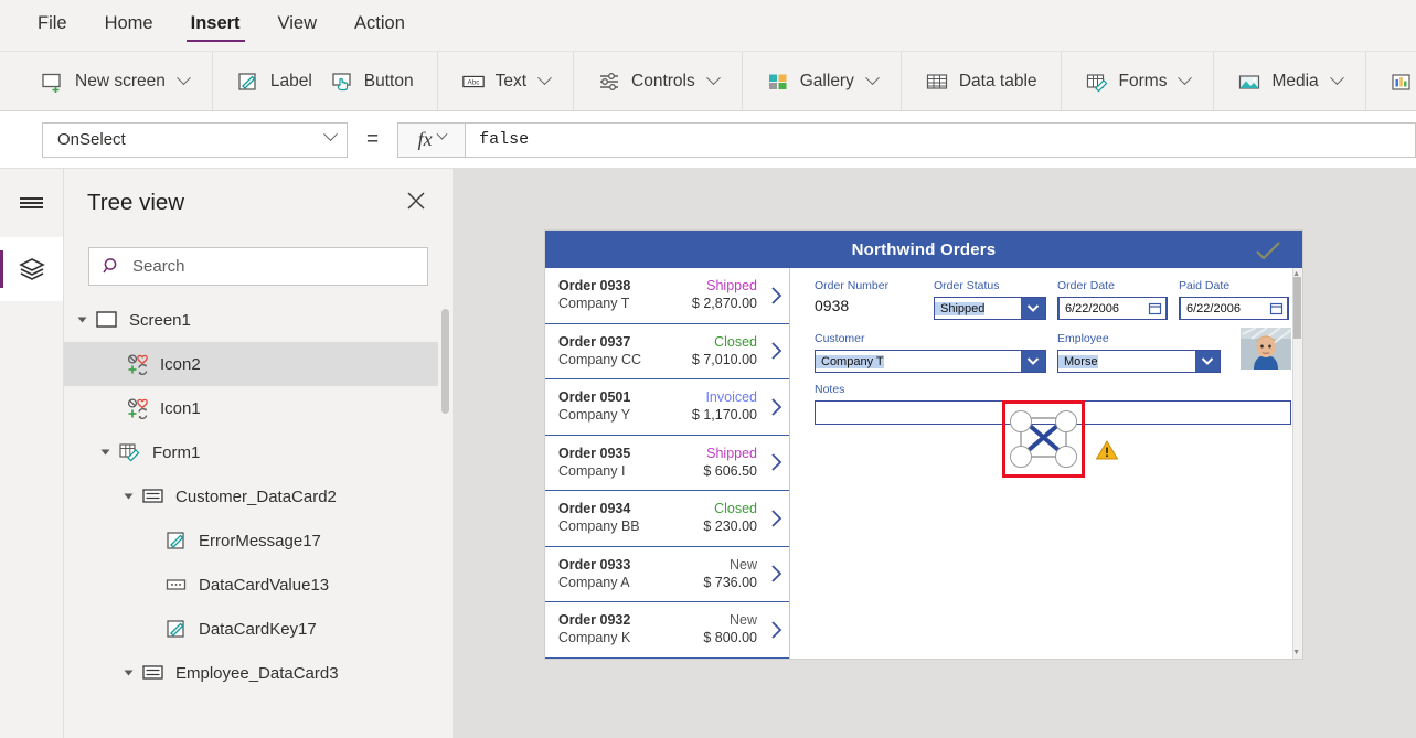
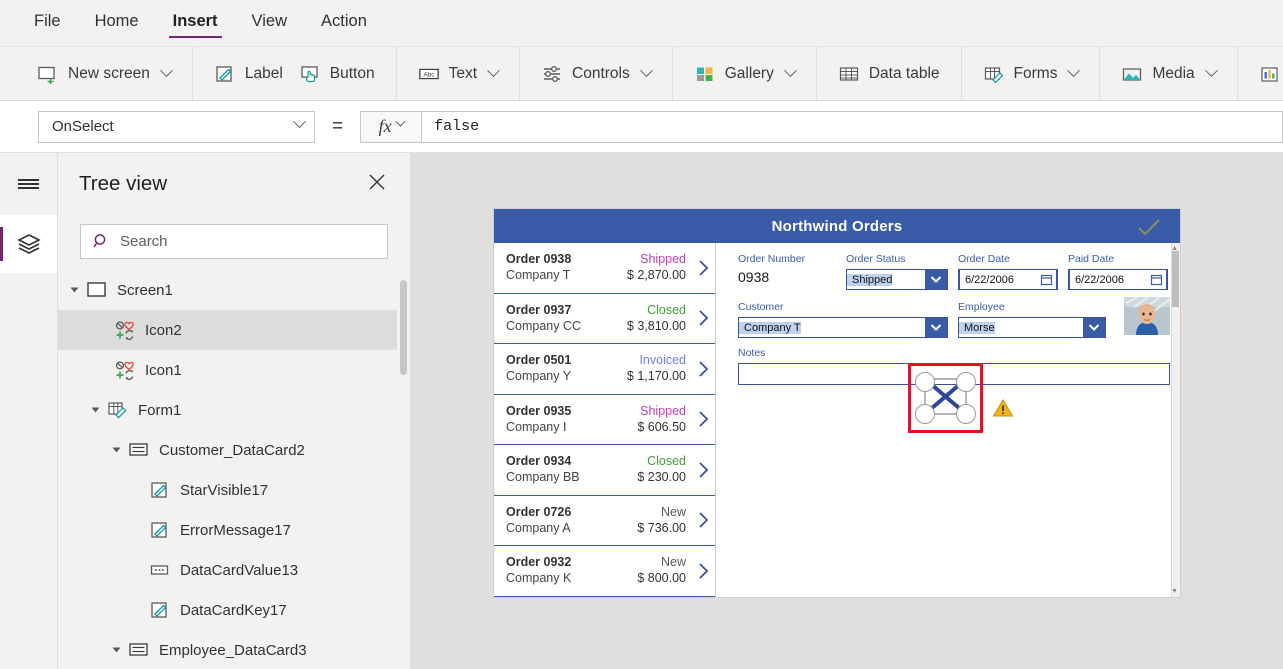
  File
  Home
  Insert
  View
  Action
  New screen
  Label
  Button
  Text
  Controls
  Gallery
  Data table
  Forms
  Media
  OnSelect
  =
  fx
  false
  Tree view
  Search
  Screen1
  Icon2
  Icon1
  Form1
  Customer_DataCard2
+ StarVisible17
  ErrorMessage17
  DataCardValue13
  DataCardKey17
  Employee_DataCard3
  Northwind Orders
  Order 0938
  Company T
  Shipped
  $ 2,870.00
  Order 0937
  Company CC
  Closed
- $ 7,010.00
+ $ 3,810.00
  Order 0501
  Company Y
  Invoiced
  $ 1,170.00
  Order 0935
  Company I
  Shipped
  $ 606.50
  Order 0934
  Company BB
  Closed
  $ 230.00
- Order 0933
+ Order 0726
  Company A
  New
  $ 736.00
  Order 0932
  Company K
  New
  $ 800.00
  Order Number
  0938
  Order Status
  Shipped
  Order Date
  6/22/2006
  Paid Date
  6/22/2006
  Customer
  Company T
  Employee
  Morse
  Notes
